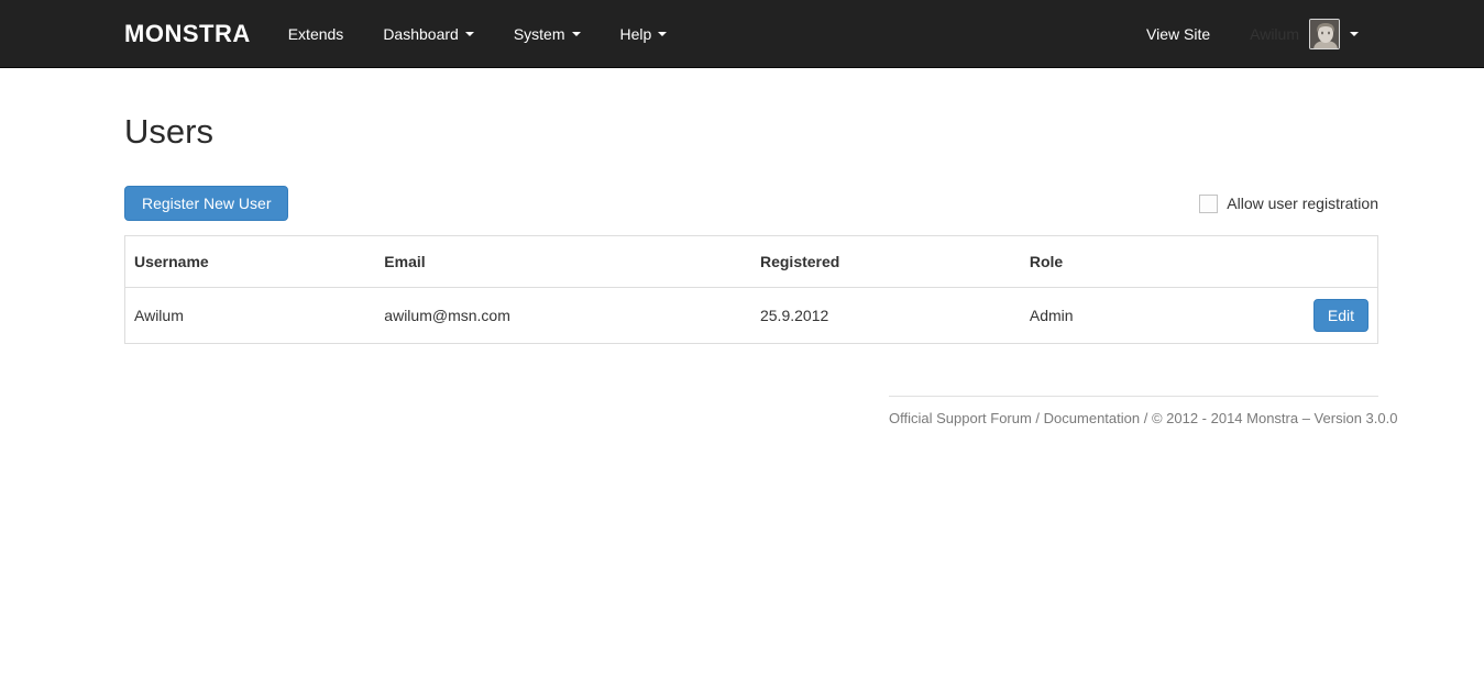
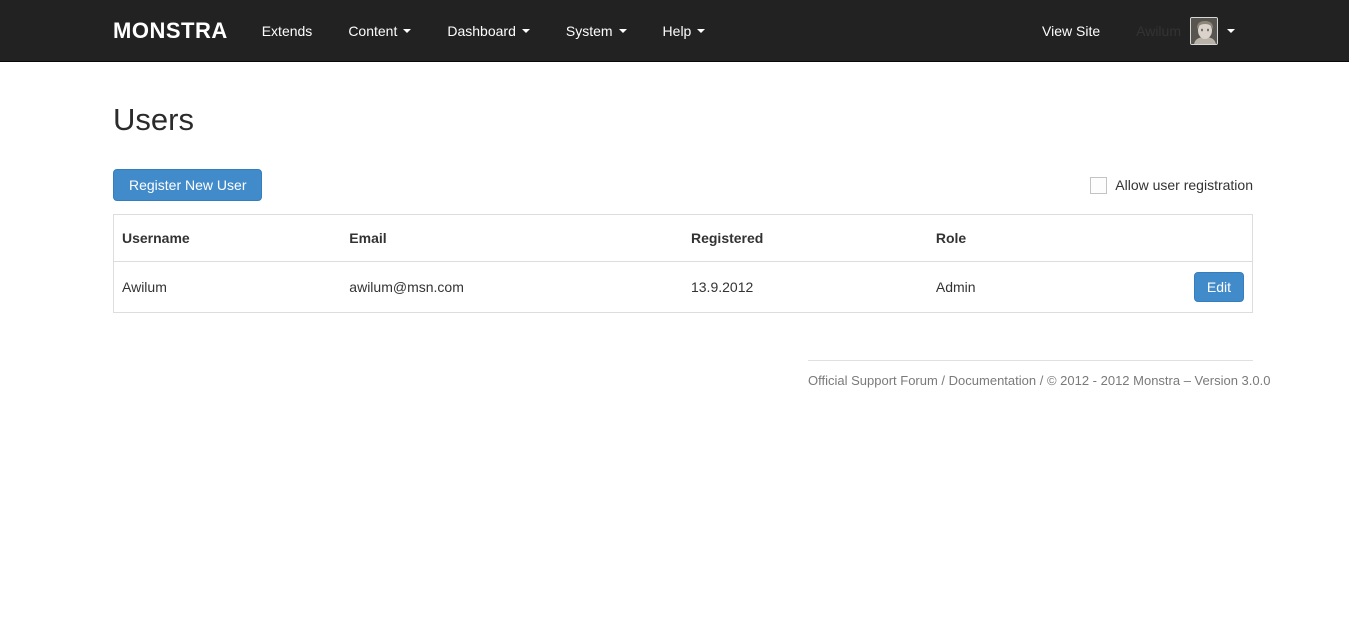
  MONSTRA
  Extends
+ Content
  Dashboard
  System
  Help
  View Site
  Users
  Register New User
  Allow user registration
  Username	Email	Registered	Role
- Awilum	awilum@msn.com	25.9.2012	Admin	Edit
+ Awilum	awilum@msn.com	13.9.2012	Admin	Edit
- Official Support Forum / Documentation / © 2012 - 2014 Monstra – Version 3.0.0
+ Official Support Forum / Documentation / © 2012 - 2012 Monstra – Version 3.0.0
